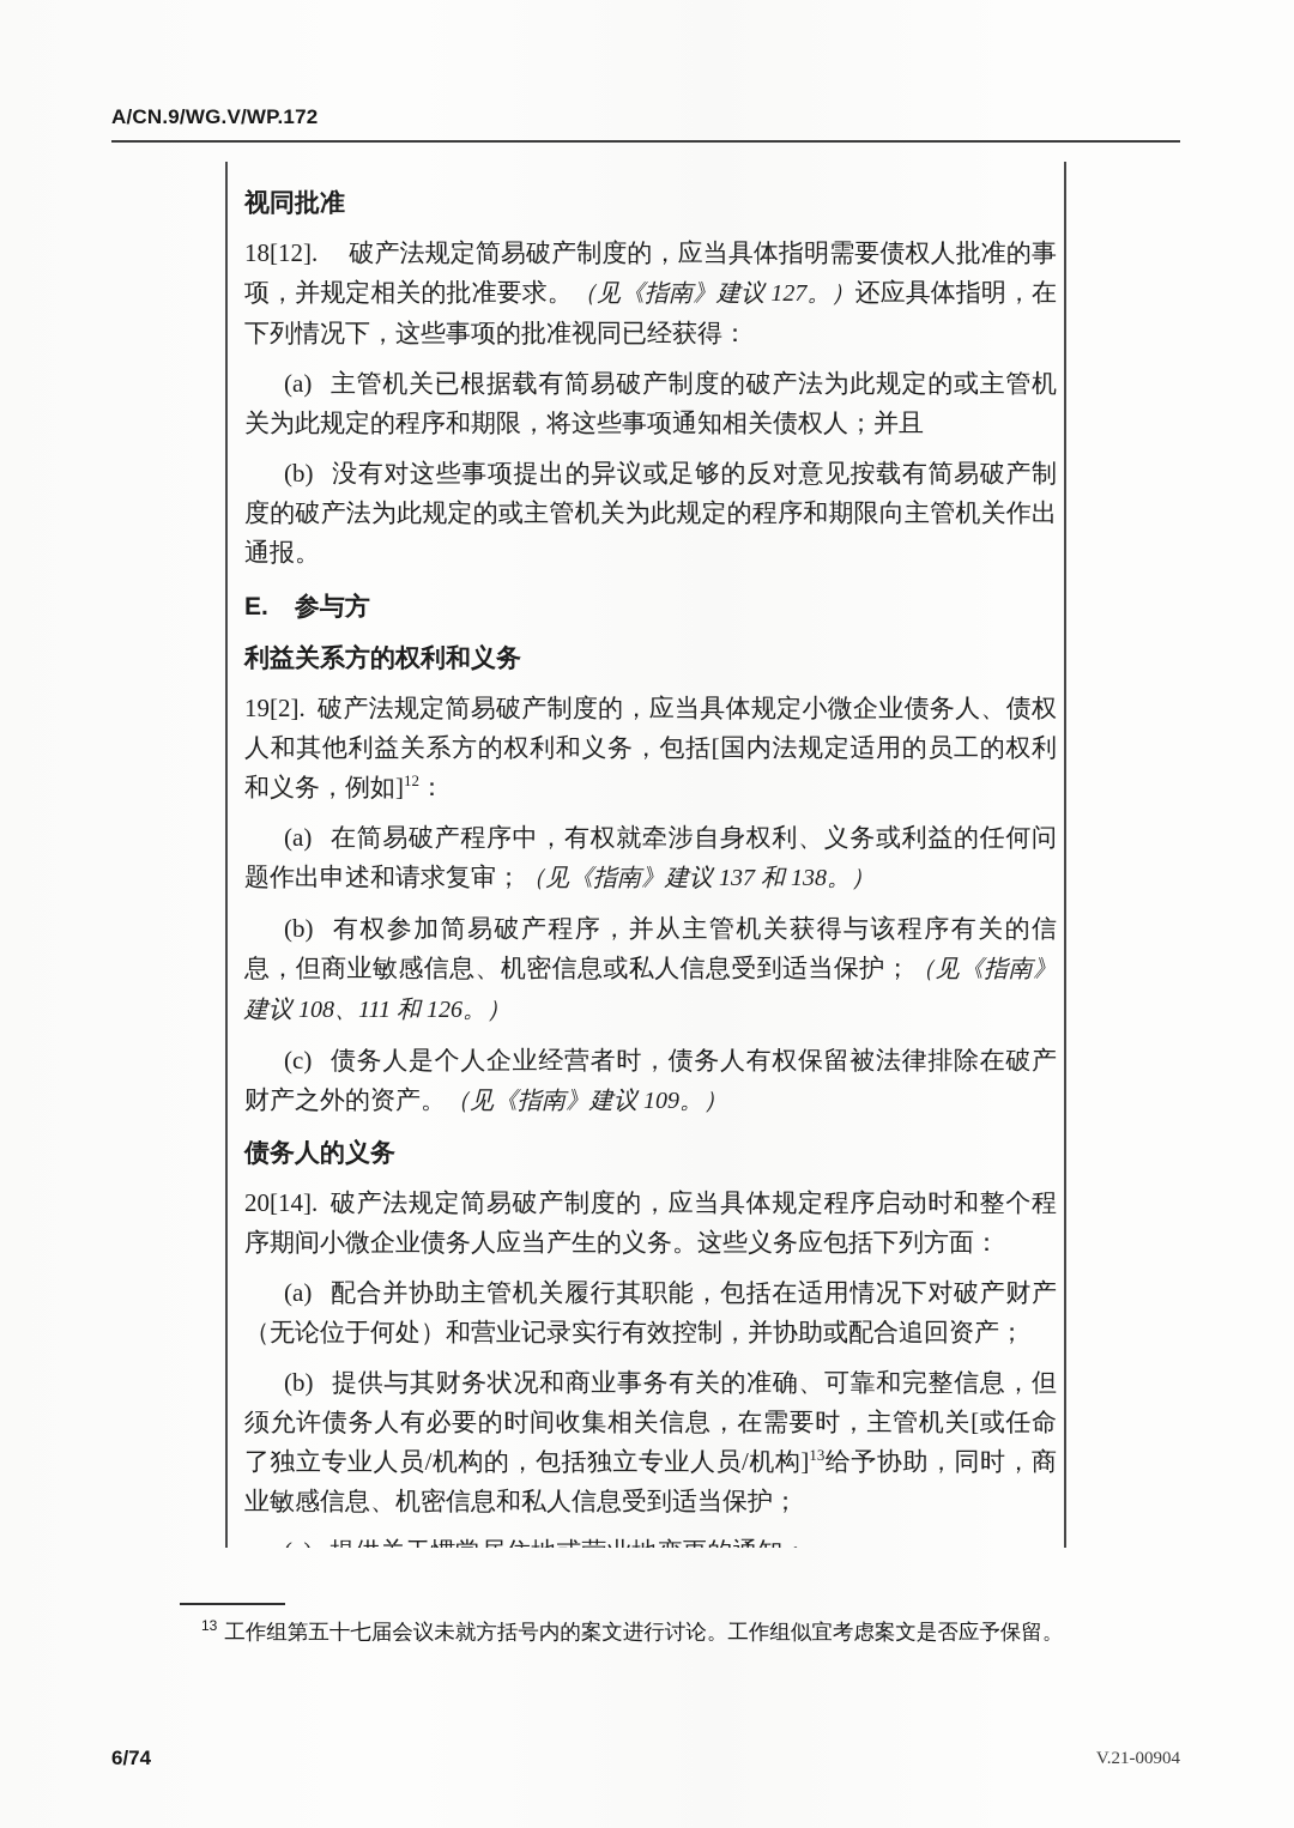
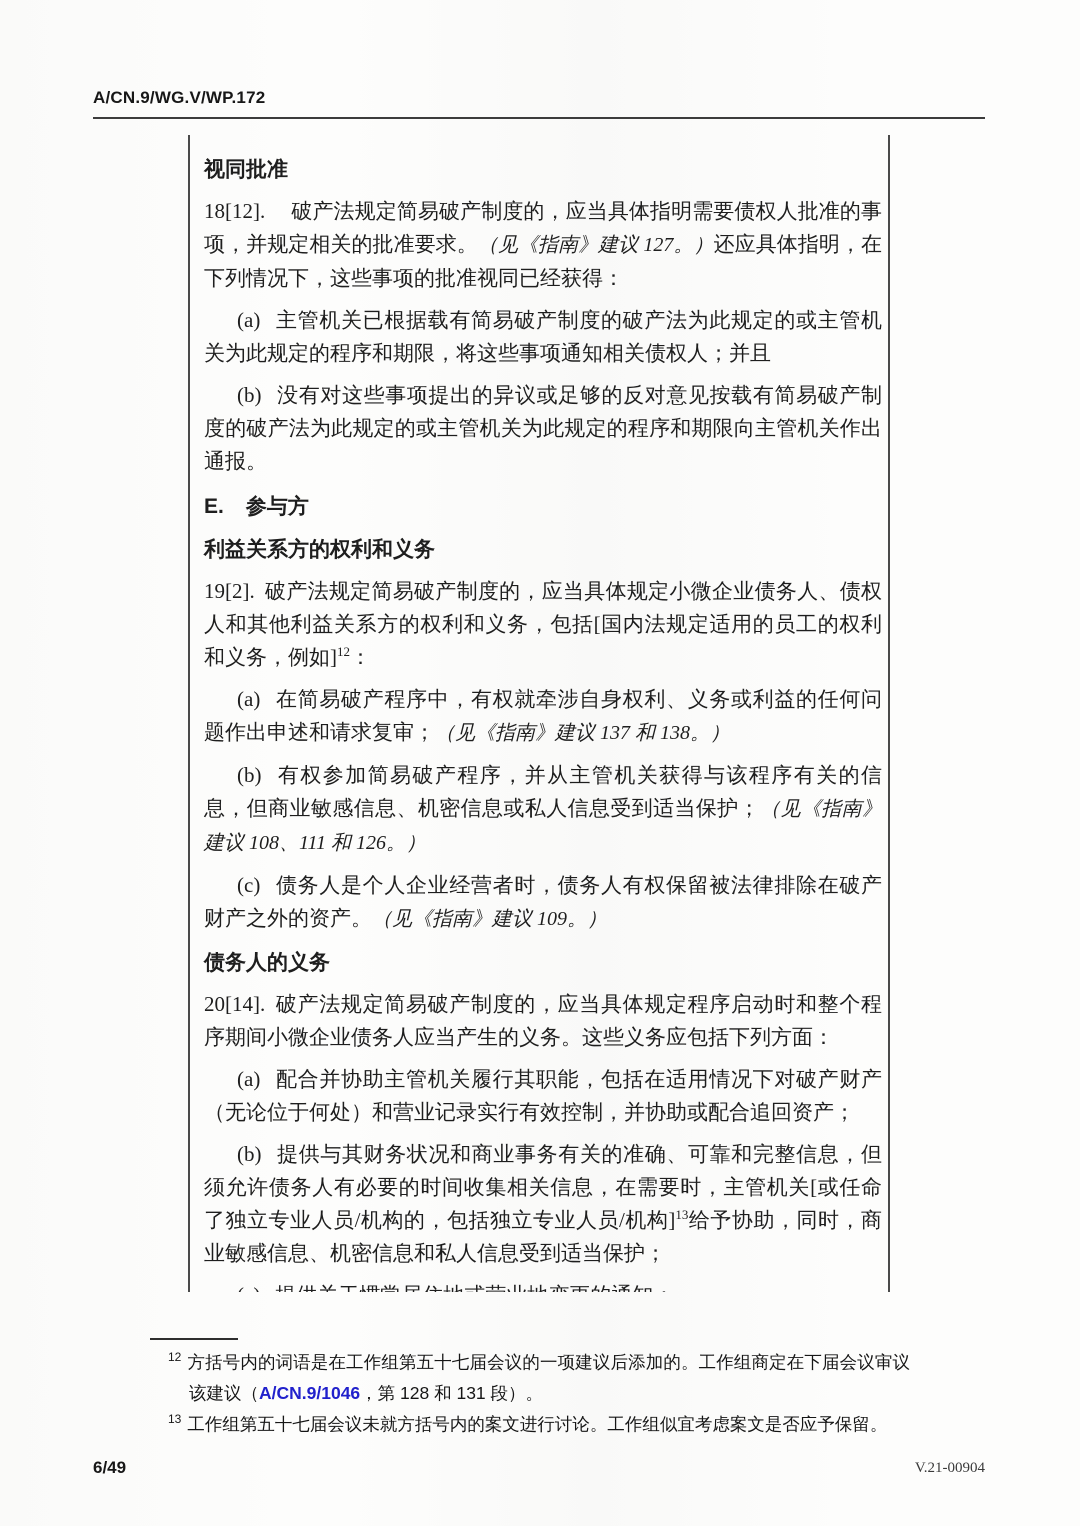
  A/CN.9/WG.V/WP.172
  视同批准
  18[12]. 破产法规定简易破产制度的，应当具体指明需要债权人批准的事项，并规定相关的批准要求。（见《指南》建议 127。）还应具体指明，在下列情况下，这些事项的批准视同已经获得：
  (a) 主管机关已根据载有简易破产制度的破产法为此规定的或主管机关为此规定的程序和期限，将这些事项通知相关债权人；并且
  (b) 没有对这些事项提出的异议或足够的反对意见按载有简易破产制度的破产法为此规定的或主管机关为此规定的程序和期限向主管机关作出通报。
  E. 参与方
  利益关系方的权利和义务
  19[2]. 破产法规定简易破产制度的，应当具体规定小微企业债务人、债权人和其他利益关系方的权利和义务，包括[国内法规定适用的员工的权利和义务，例如]12：
  (a) 在简易破产程序中，有权就牵涉自身权利、义务或利益的任何问题作出申述和请求复审；（见《指南》建议 137 和 138。）
  (b) 有权参加简易破产程序，并从主管机关获得与该程序有关的信息，但商业敏感信息、机密信息或私人信息受到适当保护；（见《指南》建议 108、111 和 126。）
  (c) 债务人是个人企业经营者时，债务人有权保留被法律排除在破产财产之外的资产。（见《指南》建议 109。）
  债务人的义务
  20[14]. 破产法规定简易破产制度的，应当具体规定程序启动时和整个程序期间小微企业债务人应当产生的义务。这些义务应包括下列方面：
  (a) 配合并协助主管机关履行其职能，包括在适用情况下对破产财产（无论位于何处）和营业记录实行有效控制，并协助或配合追回资产；
  (b) 提供与其财务状况和商业事务有关的准确、可靠和完整信息，但须允许债务人有必要的时间收集相关信息，在需要时，主管机关[或任命了独立专业人员/机构的，包括独立专业人员/机构]13给予协助，同时，商业敏感信息、机密信息和私人信息受到适当保护；
+ 12 方括号内的词语是在工作组第五十七届会议的一项建议后添加的。工作组商定在下届会议审议该建议（A/CN.9/1046，第 128 和 131 段）。
  13 工作组第五十七届会议未就方括号内的案文进行讨论。工作组似宜考虑案文是否应予保留。
- 6/74
+ 6/49
  V.21-00904
